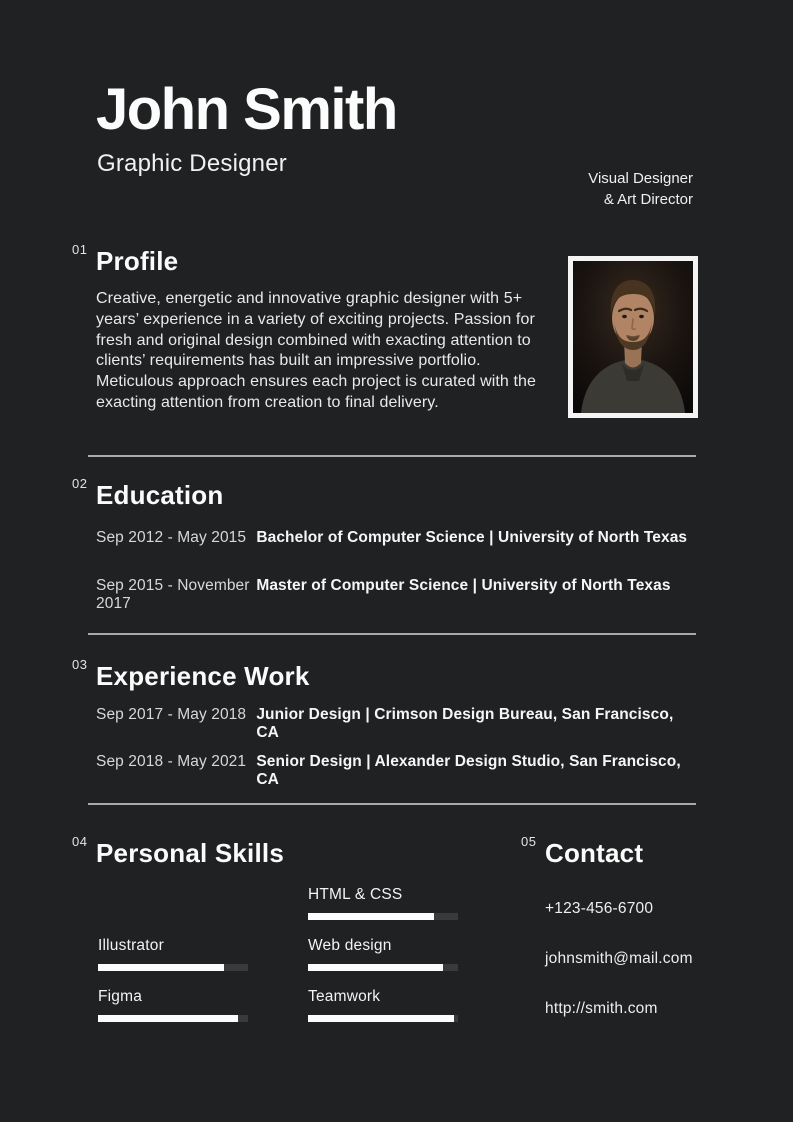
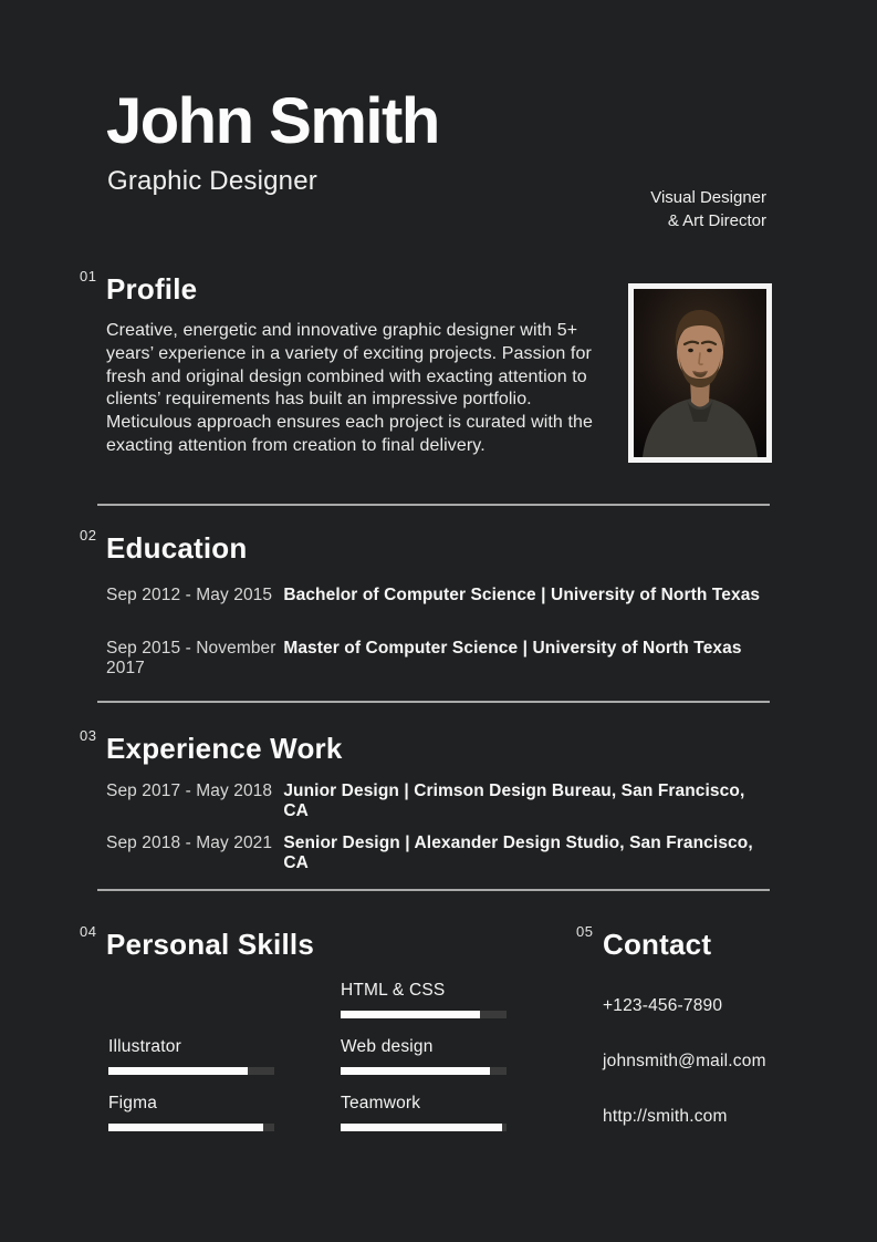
  John Smith
  Graphic Designer
  Visual Designer
  & Art Director
  01
  Profile
  Creative, energetic and innovative graphic designer with 5+ years’ experience in a variety of exciting projects. Passion for fresh and original design combined with exacting attention to clients’ requirements has built an impressive portfolio. Meticulous approach ensures each project is curated with the exacting attention from creation to final delivery.
  02
  Education
  Sep 2012 - May 2015 Bachelor of Computer Science | University of North Texas
  Sep 2015 - November 2017 Master of Computer Science | University of North Texas
  03
  Experience Work
  Sep 2017 - May 2018 Junior Design | Crimson Design Bureau, San Francisco, CA
  Sep 2018 - May 2021 Senior Design | Alexander Design Studio, San Francisco, CA
  04
  Personal Skills
  Illustrator
  Figma
  HTML & CSS
  Web design
  Teamwork
  05
  Contact
- +123-456-6700
+ +123-456-7890
  johnsmith@mail.com
  http://smith.com
